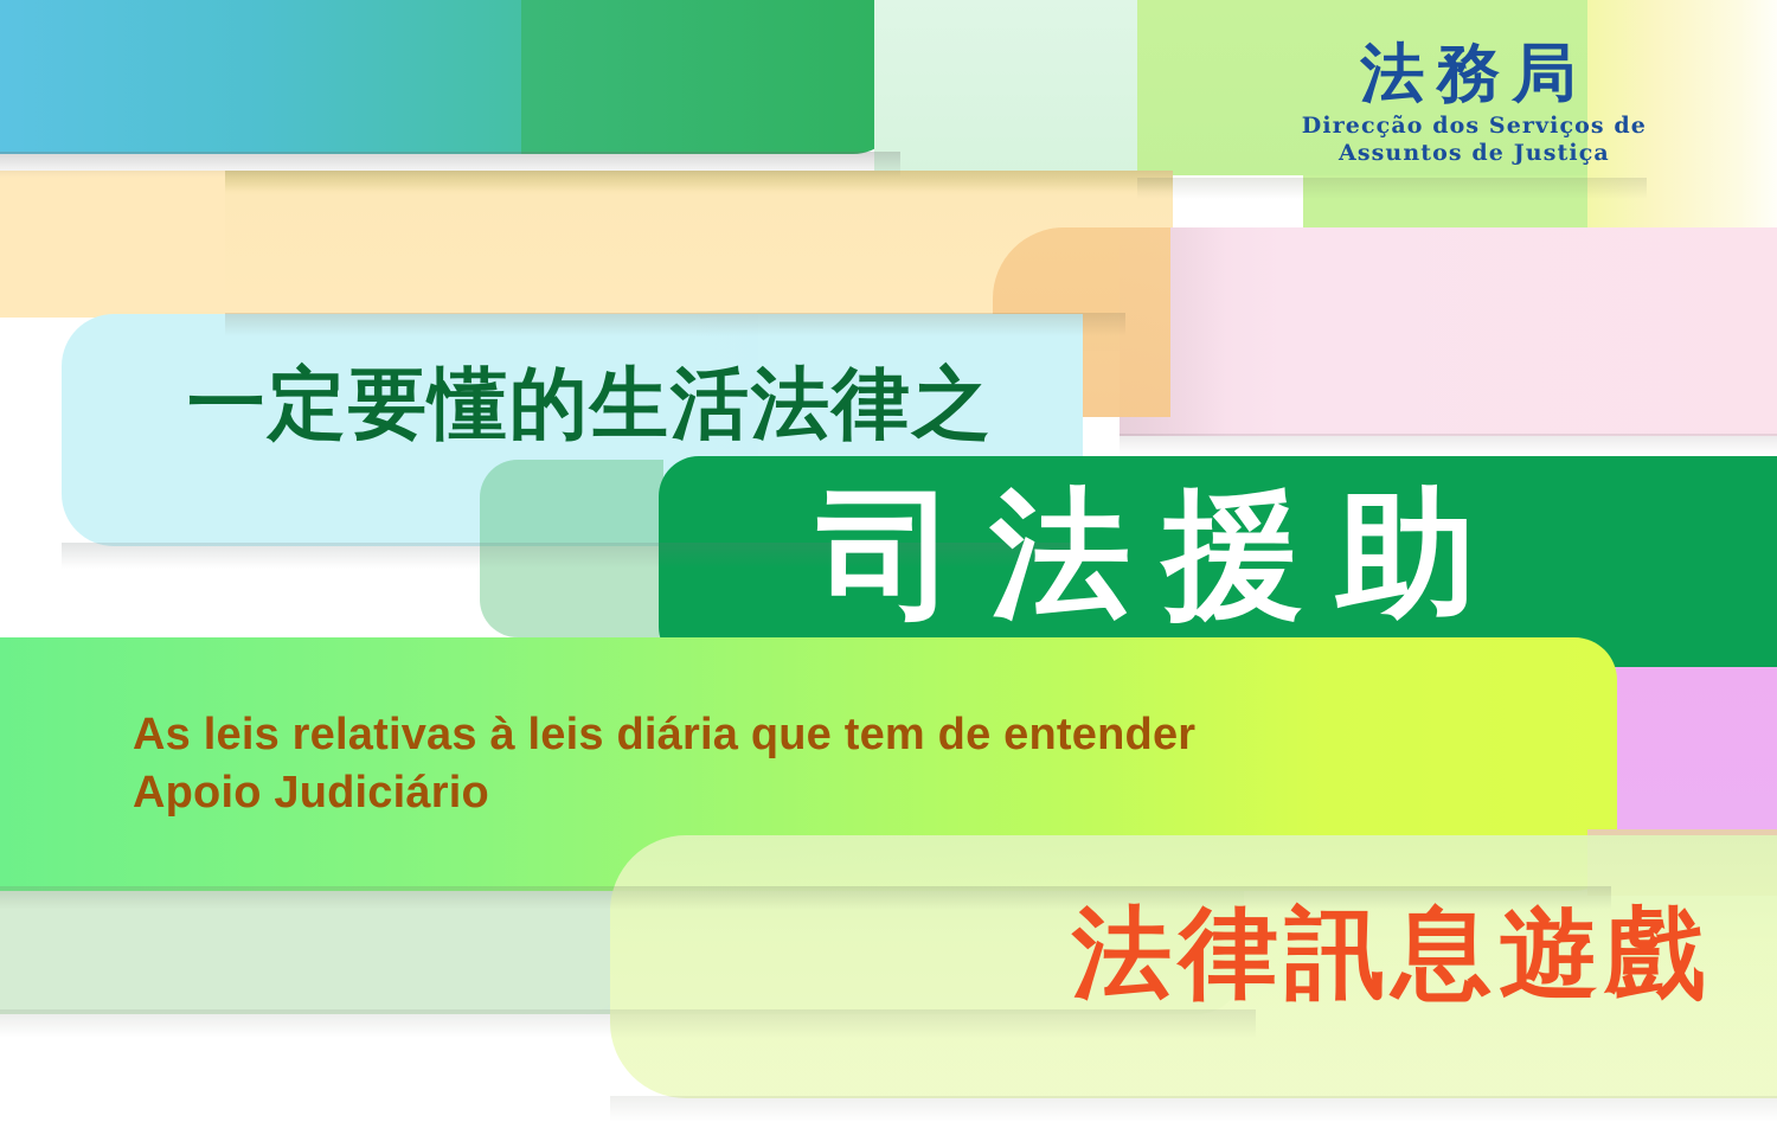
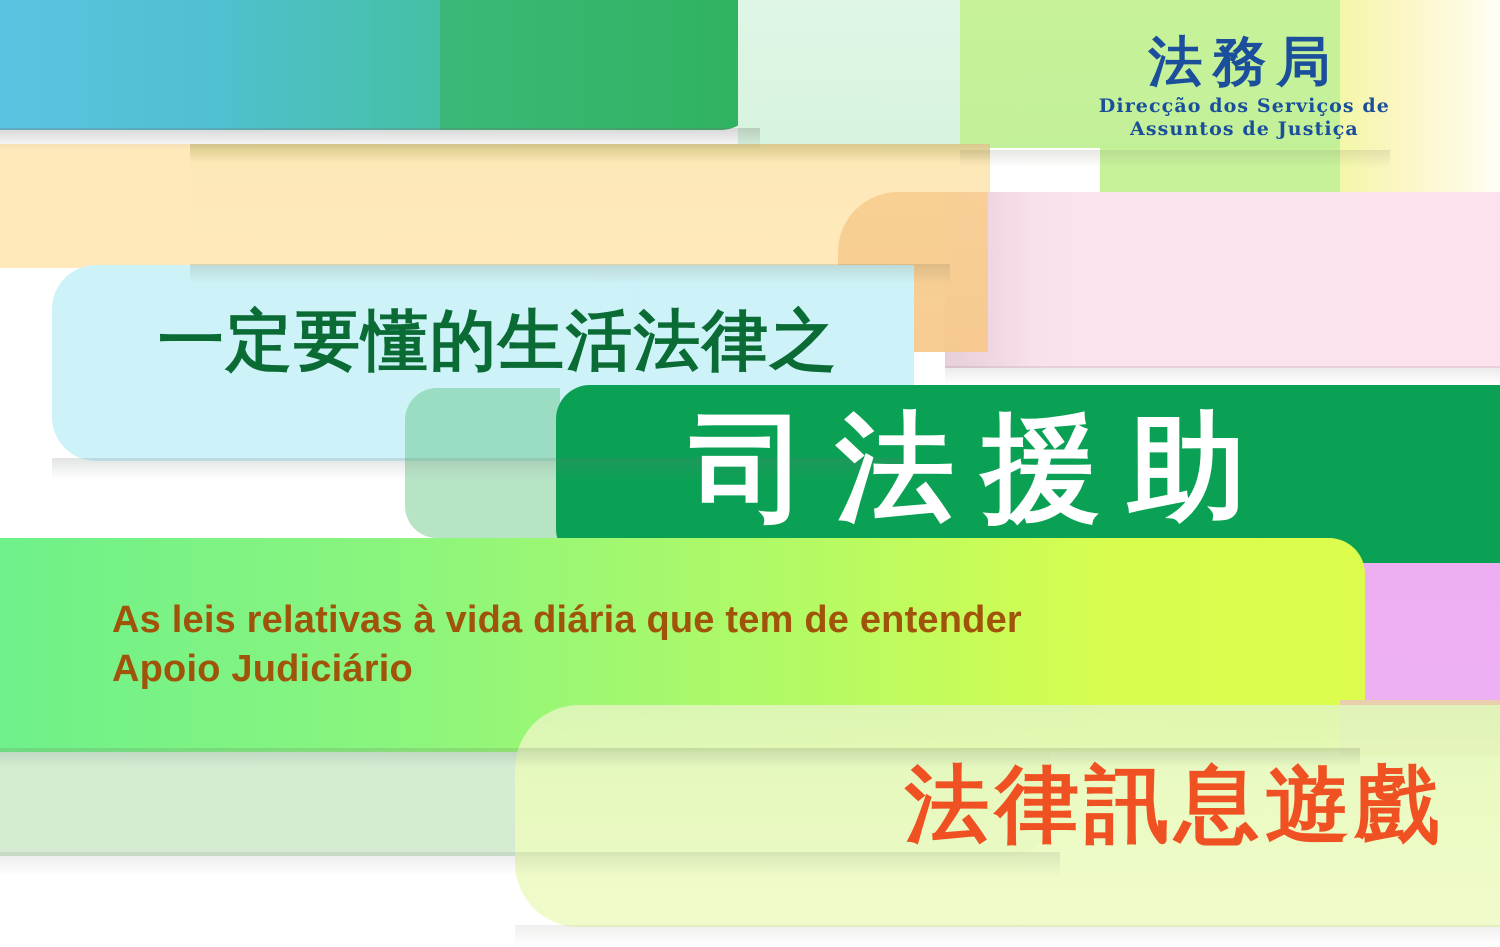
  法務局
  Direcção dos Serviços de
  Assuntos de Justiça
  一定要懂的生活法律之
  司法援助
- As leis relativas à leis diária que tem de entender
+ As leis relativas à vida diária que tem de entender
  Apoio Judiciário
  法律訊息遊戲
